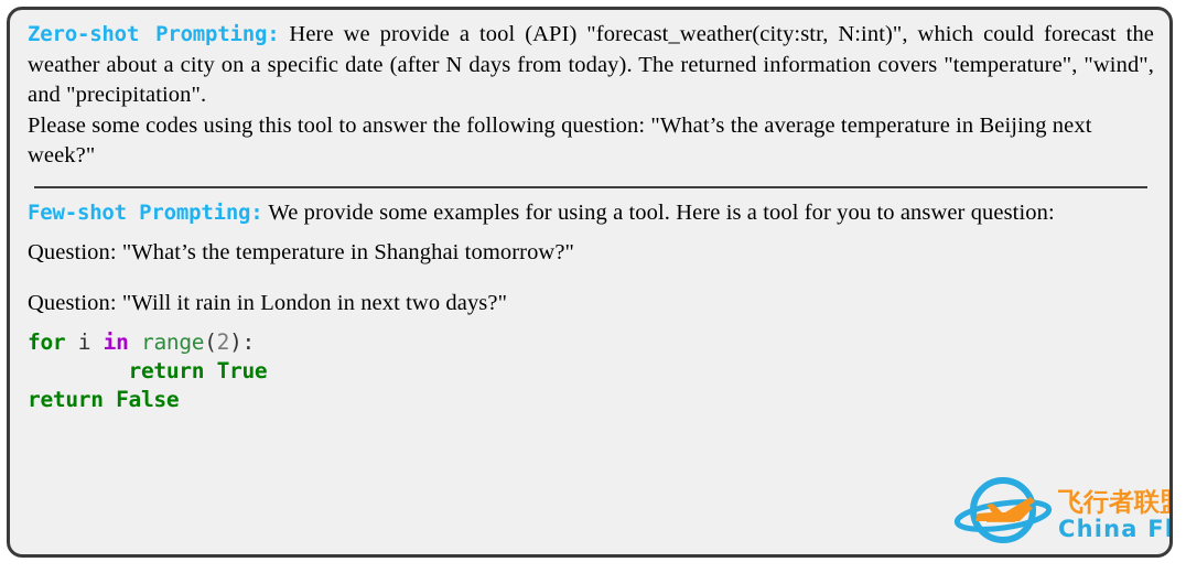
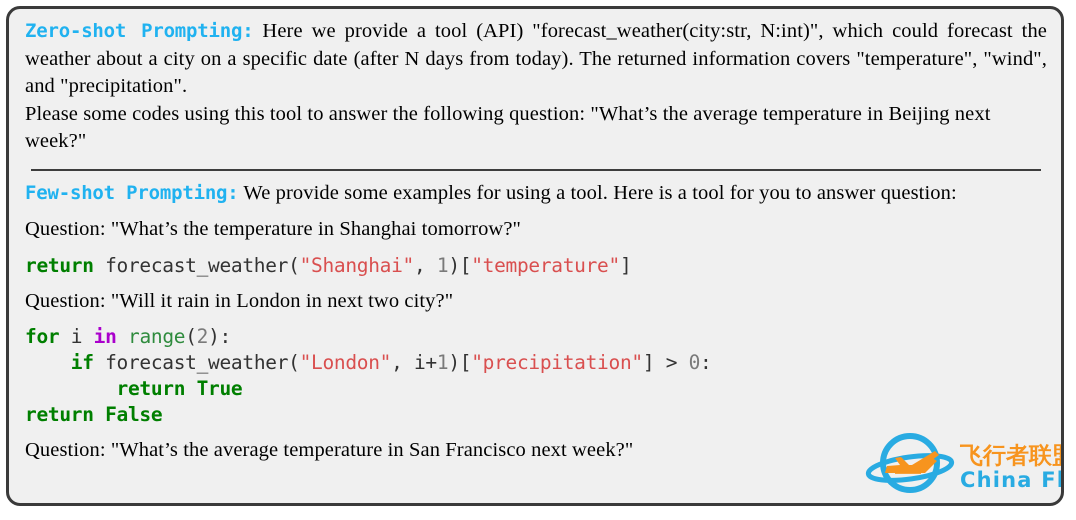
  Zero-shot Prompting: Here we provide a tool (API) "forecast_weather(city:str, N:int)", which could forecast the weather about a city on a specific date (after N days from today). The returned information covers "temperature", "wind", and "precipitation".
  Please some codes using this tool to answer the following question: "What’s the average temperature in Beijing next week?"
  Few-shot Prompting: We provide some examples for using a tool. Here is a tool for you to answer question:
  Question: "What’s the temperature in Shanghai tomorrow?"
+ return forecast_weather("Shanghai", 1)["temperature"]
- Question: "Will it rain in London in next two days?"
+ Question: "Will it rain in London in next two city?"
  for i in range(2):
+ if forecast_weather("London", i+1)["precipitation"] > 0:
  return True
  return False
+ Question: "What’s the average temperature in San Francisco next week?"
  飞行者联
  China Fl
